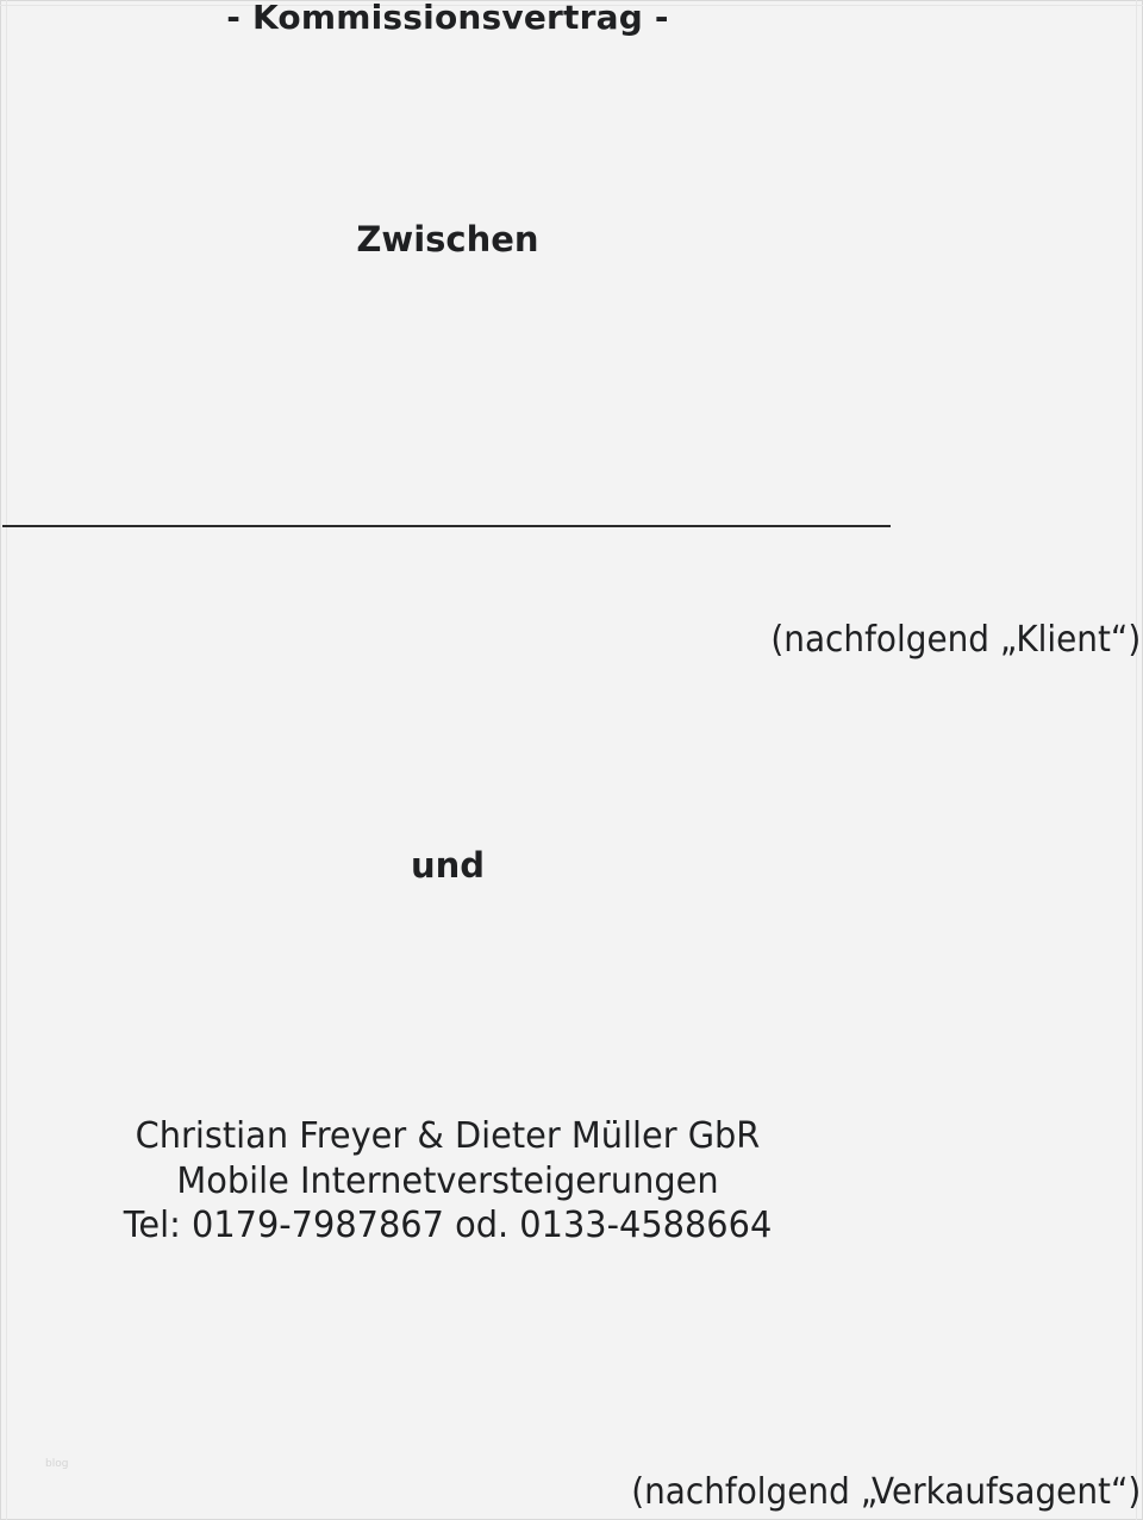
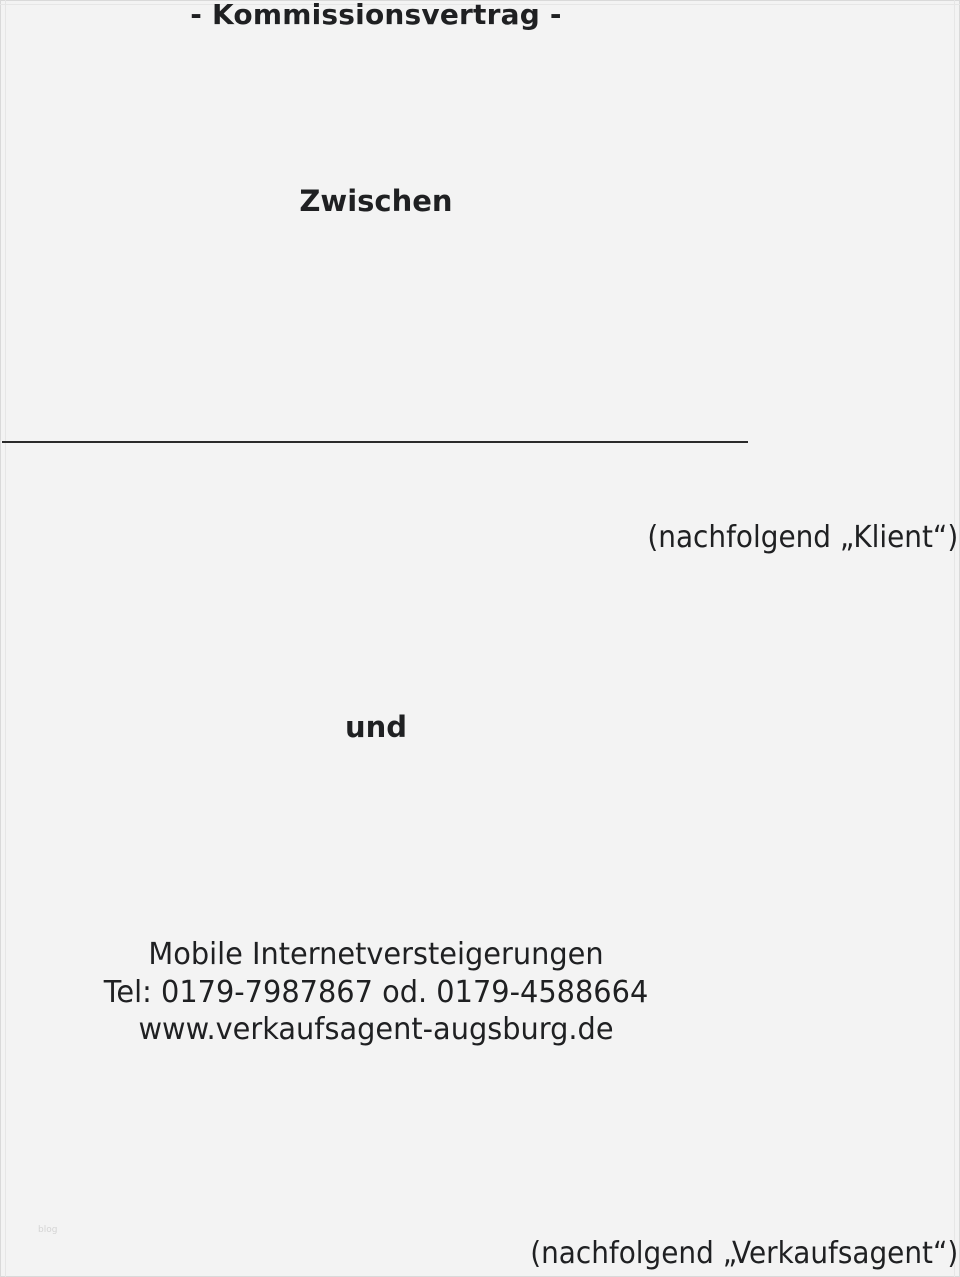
  - Kommissionsvertrag -
  Zwischen
  (nachfolgend „Klient“)
  und
- Christian Freyer & Dieter Müller GbR
  Mobile Internetversteigerungen
- Tel: 0179-7987867 od. 0133-4588664
+ Tel: 0179-7987867 od. 0179-4588664
+ www.verkaufsagent-augsburg.de
  blog
  (nachfolgend „Verkaufsagent“)
